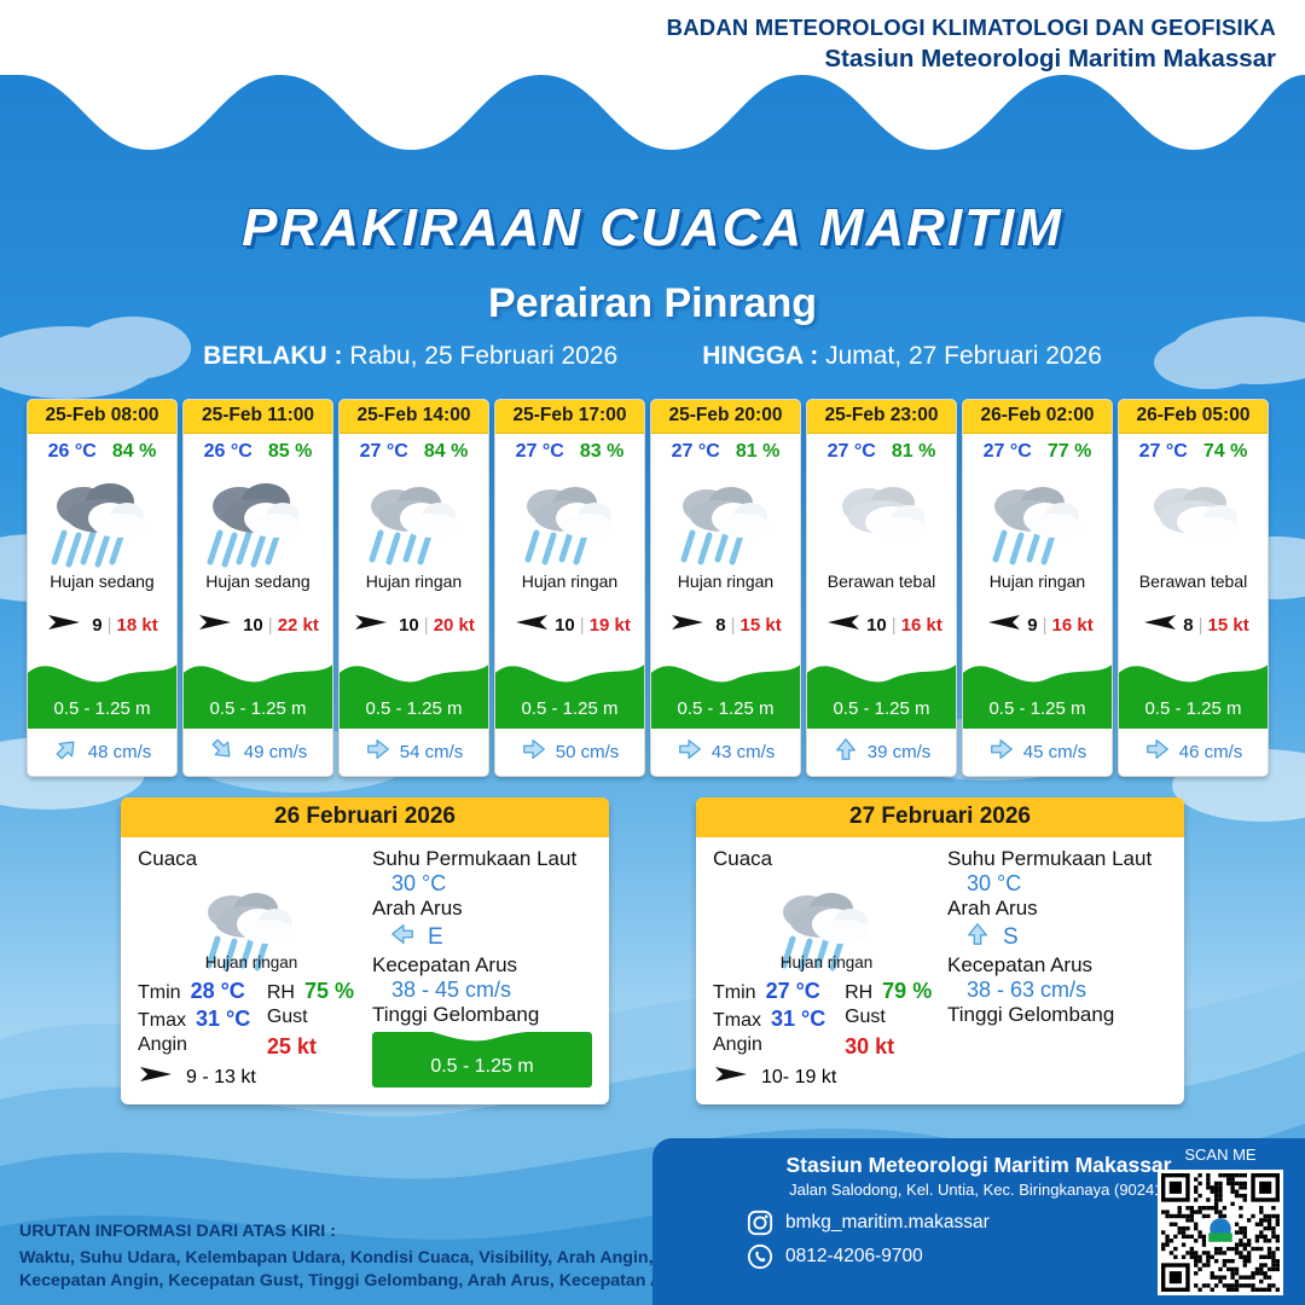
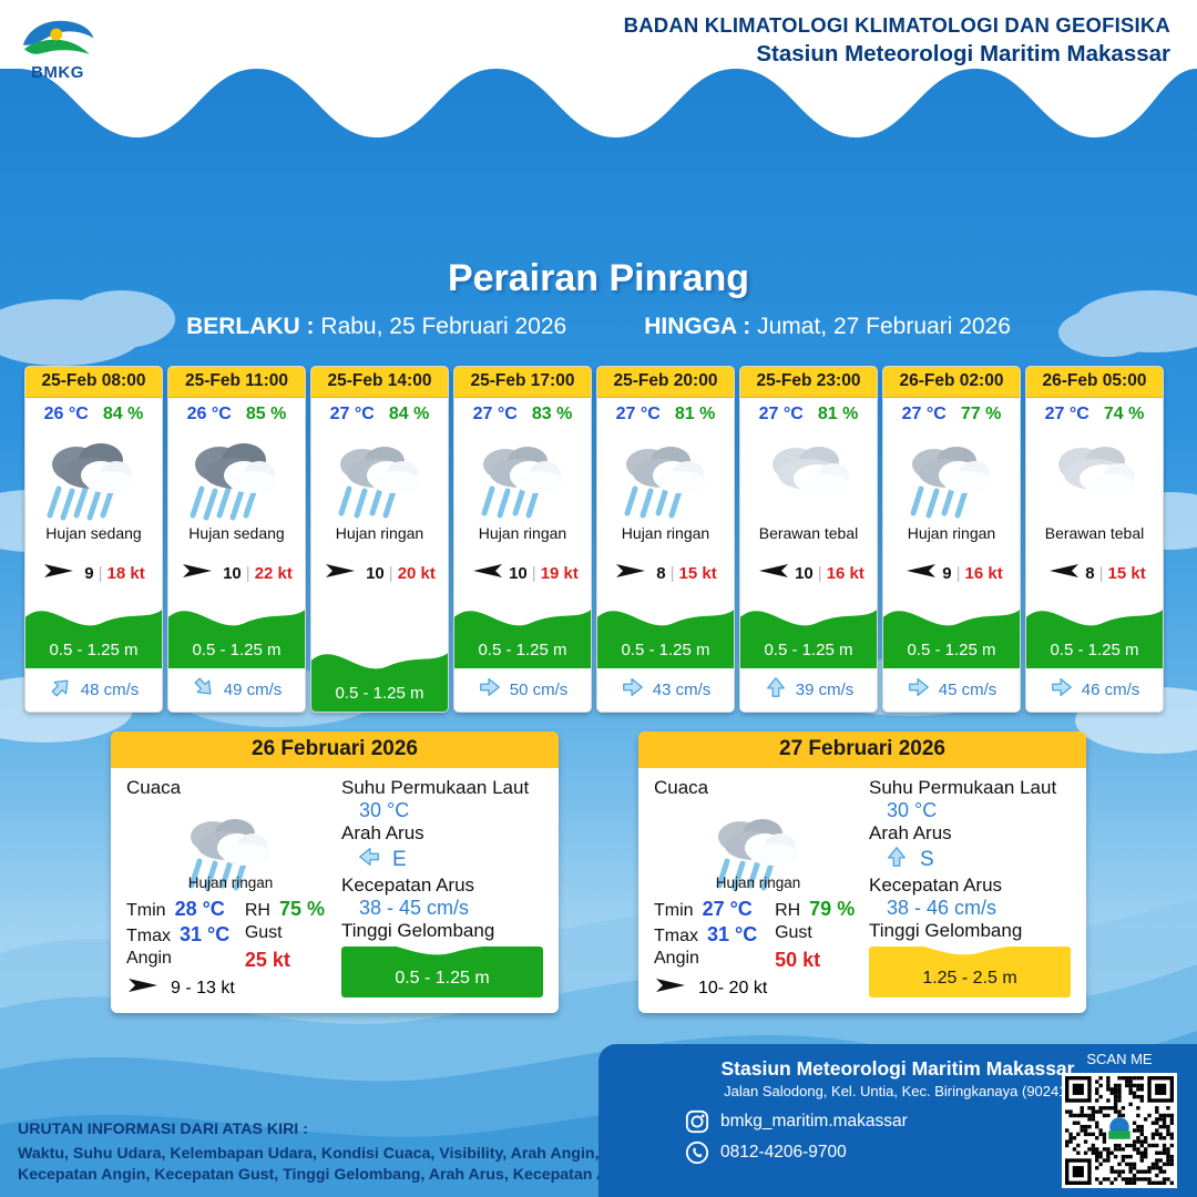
+ BMKG
- BADAN METEOROLOGI KLIMATOLOGI DAN GEOFISIKA
+ BADAN KLIMATOLOGI KLIMATOLOGI DAN GEOFISIKA
  Stasiun Meteorologi Maritim Makassar
- PRAKIRAAN CUACA MARITIM
  Perairan Pinrang
  BERLAKU : Rabu, 25 Februari 2026
  HINGGA : Jumat, 27 Februari 2026
  25-Feb 08:00
  26 °C
  84 %
  Hujan sedang
  9
  |
  18 kt
  0.5 - 1.25 m
  48 cm/s
  25-Feb 11:00
  26 °C
  85 %
  Hujan sedang
  10
  |
  22 kt
  0.5 - 1.25 m
  49 cm/s
  25-Feb 14:00
  27 °C
  84 %
  Hujan ringan
  10
  |
  20 kt
  0.5 - 1.25 m
- 54 cm/s
  25-Feb 17:00
  27 °C
  83 %
  Hujan ringan
  10
  |
  19 kt
  0.5 - 1.25 m
  50 cm/s
  25-Feb 20:00
  27 °C
  81 %
  Hujan ringan
  8
  |
  15 kt
  0.5 - 1.25 m
  43 cm/s
  25-Feb 23:00
  27 °C
  81 %
  Berawan tebal
  10
  |
  16 kt
  0.5 - 1.25 m
  39 cm/s
  26-Feb 02:00
  27 °C
  77 %
  Hujan ringan
  9
  |
  16 kt
  0.5 - 1.25 m
  45 cm/s
  26-Feb 05:00
  27 °C
  74 %
  Berawan tebal
  8
  |
  15 kt
  0.5 - 1.25 m
  46 cm/s
  26 Februari 2026
  Cuaca
  Hujan ringan
  Tmin
  28 °C
  RH
  75 %
  Tmax
  31 °C
  Gust
  Angin
  25 kt
  9 - 13 kt
  Suhu Permukaan Laut
  30 °C
  Arah Arus
  E
  Kecepatan Arus
  38 - 45 cm/s
  Tinggi Gelombang
  0.5 - 1.25 m
  27 Februari 2026
  Cuaca
  Hujan ringan
  Tmin
  27 °C
  RH
  79 %
  Tmax
  31 °C
  Gust
  Angin
- 30 kt
+ 50 kt
- 10- 19 kt
+ 10- 20 kt
  Suhu Permukaan Laut
  30 °C
  Arah Arus
  S
  Kecepatan Arus
- 38 - 63 cm/s
+ 38 - 46 cm/s
  Tinggi Gelombang
+ 1.25 - 2.5 m
  URUTAN INFORMASI DARI ATAS KIRI :
  Waktu, Suhu Udara, Kelembapan Udara, Kondisi Cuaca, Visibility, Arah Angin,
  Kecepatan Angin, Kecepatan Gust, Tinggi Gelombang, Arah Arus, Kecepatan
  Stasiun Meteorologi Maritim Makassar
  Jalan Salodong, Kel. Untia, Kec. Biringkanaya (9024
  bmkg_maritim.makassar
  0812-4206-9700
  SCAN ME
